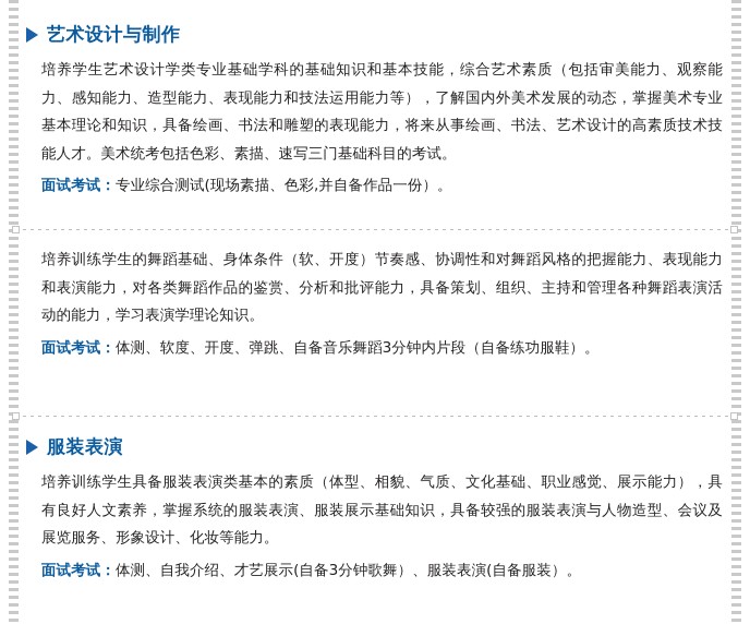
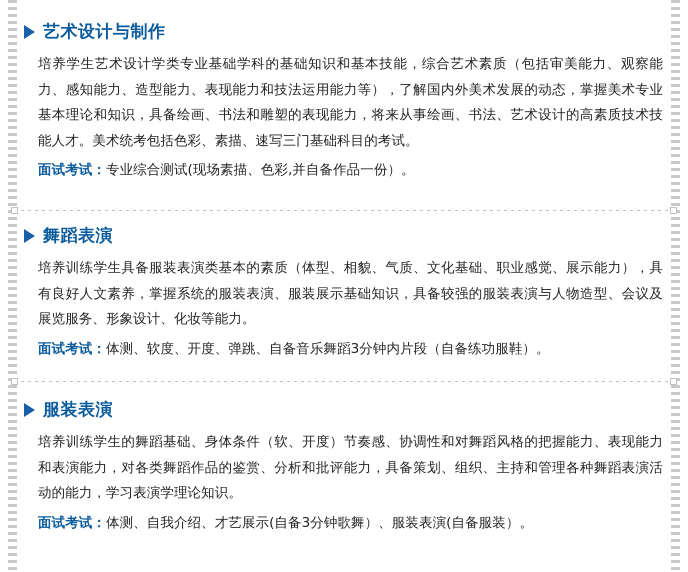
  艺术设计与制作
  培养学生艺术设计学类专业基础学科的基础知识和基本技能，综合艺术素质（包括审美能力、观察能力、感知能力、造型能力、表现能力和技法运用能力等），了解国内外美术发展的动态，掌握美术专业基本理论和知识，具备绘画、书法和雕塑的表现能力，将来从事绘画、书法、艺术设计的高素质技术技能人才。美术统考包括色彩、素描、速写三门基础科目的考试。
  面试考试：专业综合测试(现场素描、色彩,并自备作品一份）。
+ 舞蹈表演
- 培养训练学生的舞蹈基础、身体条件（软、开度）节奏感、协调性和对舞蹈风格的把握能力、表现能力和表演能力，对各类舞蹈作品的鉴赏、分析和批评能力，具备策划、组织、主持和管理各种舞蹈表演活动的能力，学习表演学理论知识。
+ 培养训练学生具备服装表演类基本的素质（体型、相貌、气质、文化基础、职业感觉、展示能力），具有良好人文素养，掌握系统的服装表演、服装展示基础知识，具备较强的服装表演与人物造型、会议及展览服务、形象设计、化妆等能力。
  面试考试：体测、软度、开度、弹跳、自备音乐舞蹈3分钟内片段（自备练功服鞋）。
  服装表演
- 培养训练学生具备服装表演类基本的素质（体型、相貌、气质、文化基础、职业感觉、展示能力），具有良好人文素养，掌握系统的服装表演、服装展示基础知识，具备较强的服装表演与人物造型、会议及展览服务、形象设计、化妆等能力。
+ 培养训练学生的舞蹈基础、身体条件（软、开度）节奏感、协调性和对舞蹈风格的把握能力、表现能力和表演能力，对各类舞蹈作品的鉴赏、分析和批评能力，具备策划、组织、主持和管理各种舞蹈表演活动的能力，学习表演学理论知识。
  面试考试：体测、自我介绍、才艺展示(自备3分钟歌舞）、服装表演(自备服装）。
